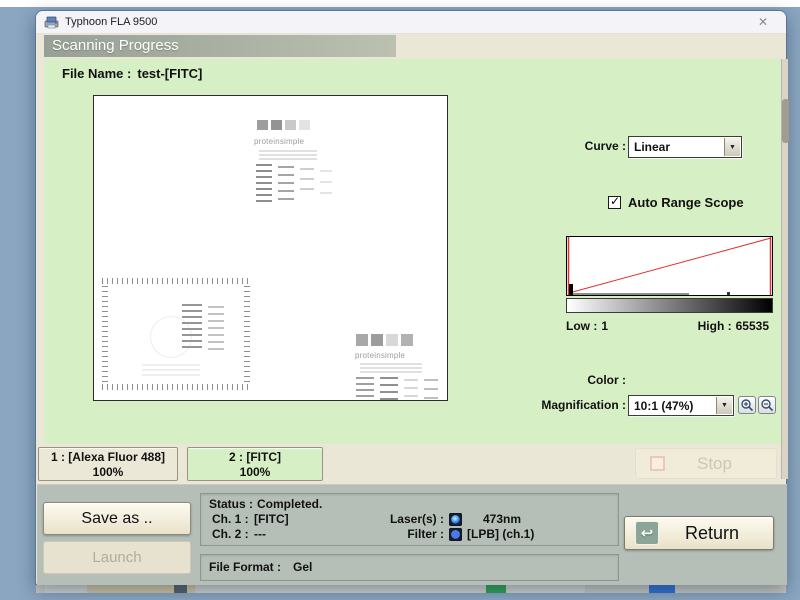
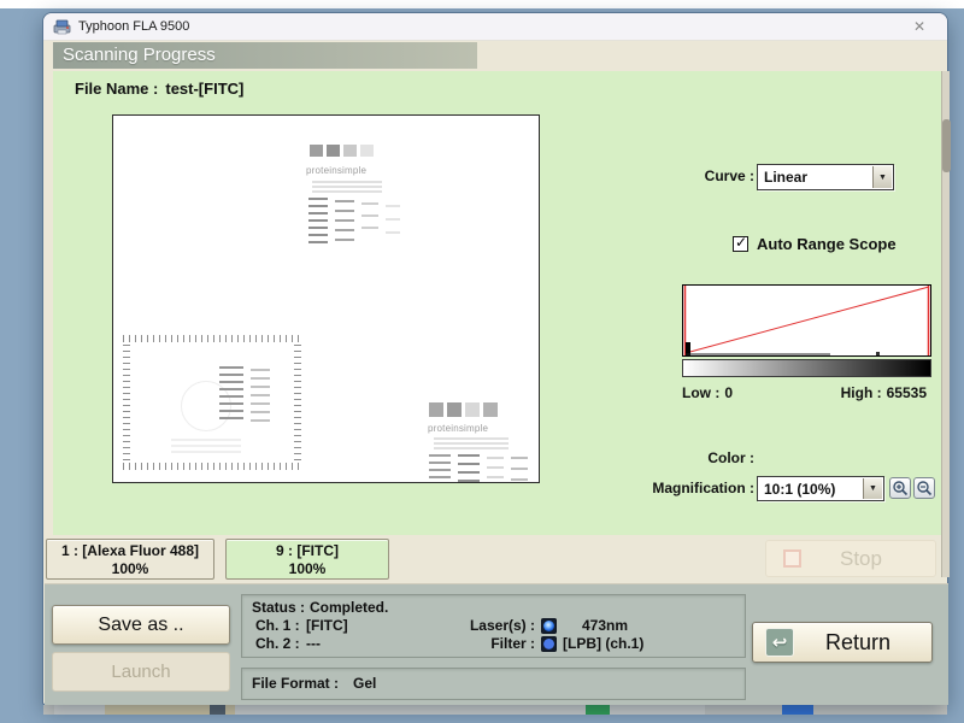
  Typhoon FLA 9500
  ✕
  Scanning Progress
  File Name : test-[FITC]
  proteinsimple
  proteinsimple
  Curve :
  Linear
  ✓
  Auto Range Scope
- Low : 1
+ Low : 0
  High : 65535
  Color :
  Magnification :
- 10:1 (47%)
+ 10:1 (10%)
  1 : [Alexa Fluor 488]
  100%
- 2 : [FITC]
+ 9 : [FITC]
  100%
  Stop
  Save as ..
  Launch
  Status :
  Completed.
  Ch. 1 :
  [FITC]
  Ch. 2 :
  ---
  Laser(s) :
  473nm
  Filter :
  [LPB] (ch.1)
  File Format :
  Gel
  ↩
  Return
